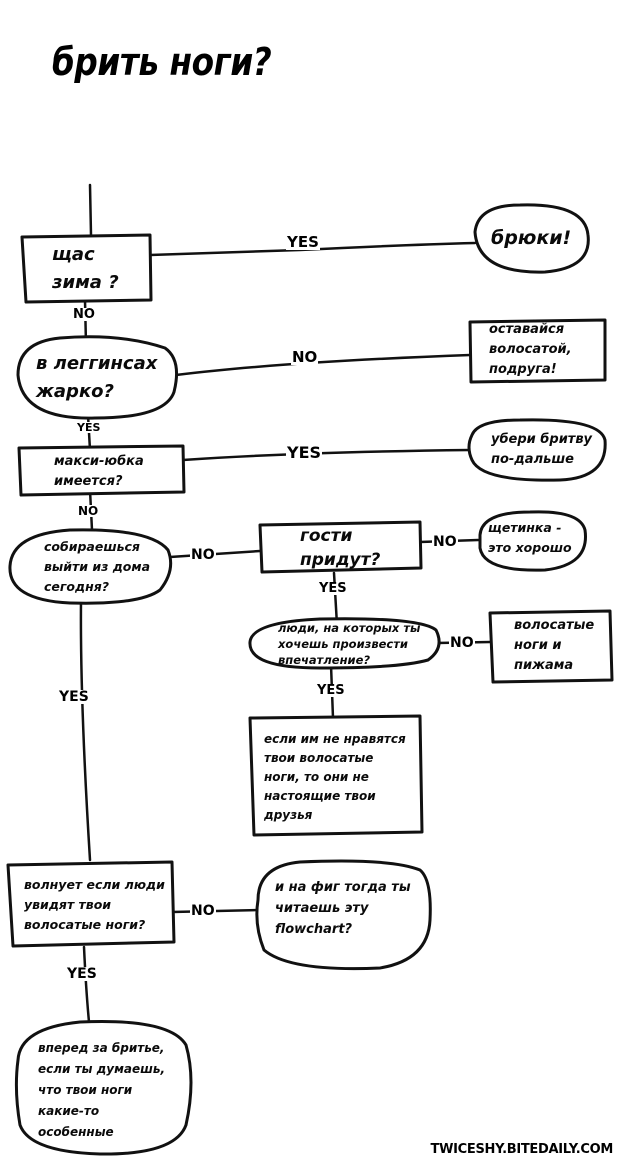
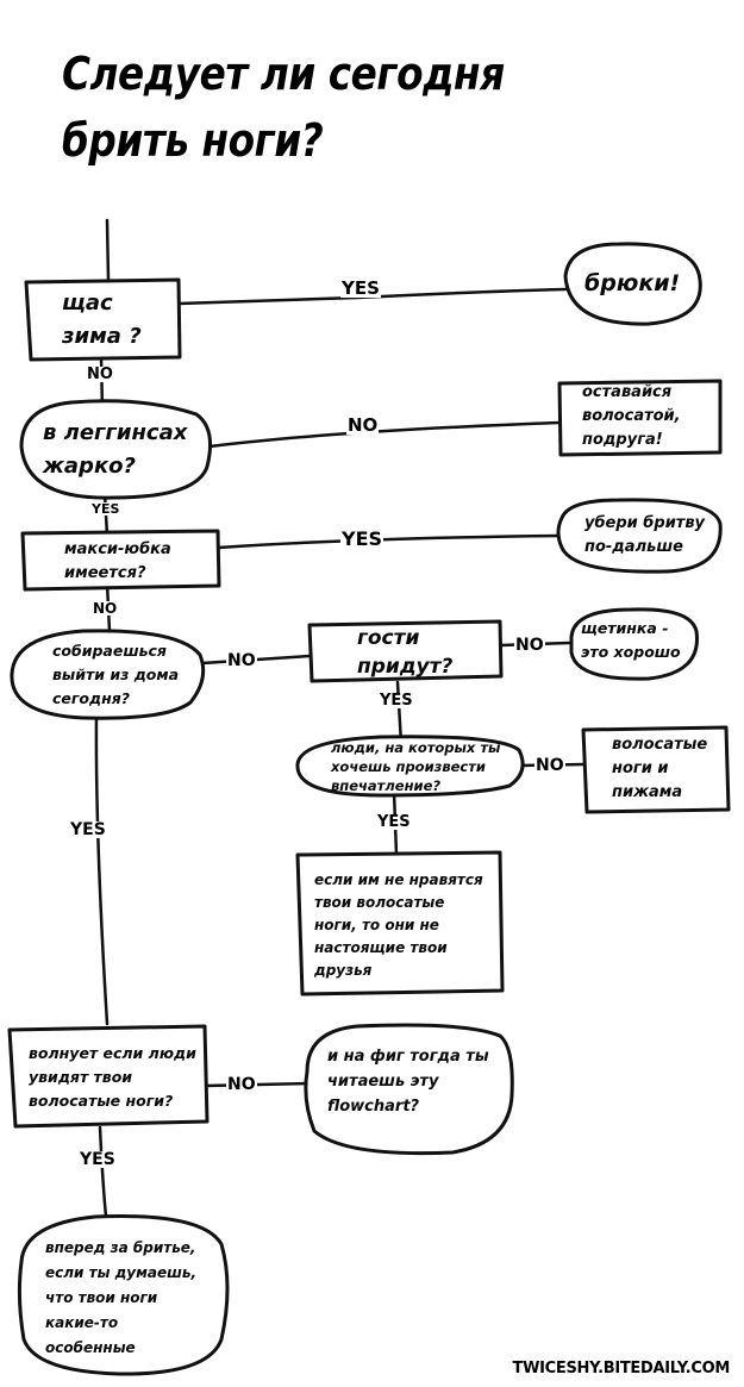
+ Следует ли сегодня
  брить ноги?
  щас
  зима ?
  брюки!
  в леггинсах
  жарко?
  оставайся
  волосатой,
  подруга!
  макси-юбка
  имеется?
  убери бритву
  по-дальше
  собираешься
  выйти из дома
  сегодня?
  гости
  придут?
  щетинка -
  это хорошо
  люди, на которых ты
  хочешь произвести
  впечатление?
  волосатые
  ноги и
  пижама
  если им не нравятся
  твои волосатые
  ноги, то они не
  настоящие твои
  друзья
  волнует если люди
  увидят твои
  волосатые ноги?
  и на фиг тогда ты
  читаешь эту
  flowchart?
  вперед за бритье,
  если ты думаешь,
  что твои ноги
  какие-то
  особенные
  YES
  NO
  NO
  YES
  YES
  NO
  NO
  NO
  YES
  NO
  YES
  YES
  NO
  YES
  TWICESHY.BITEDAILY.COM
